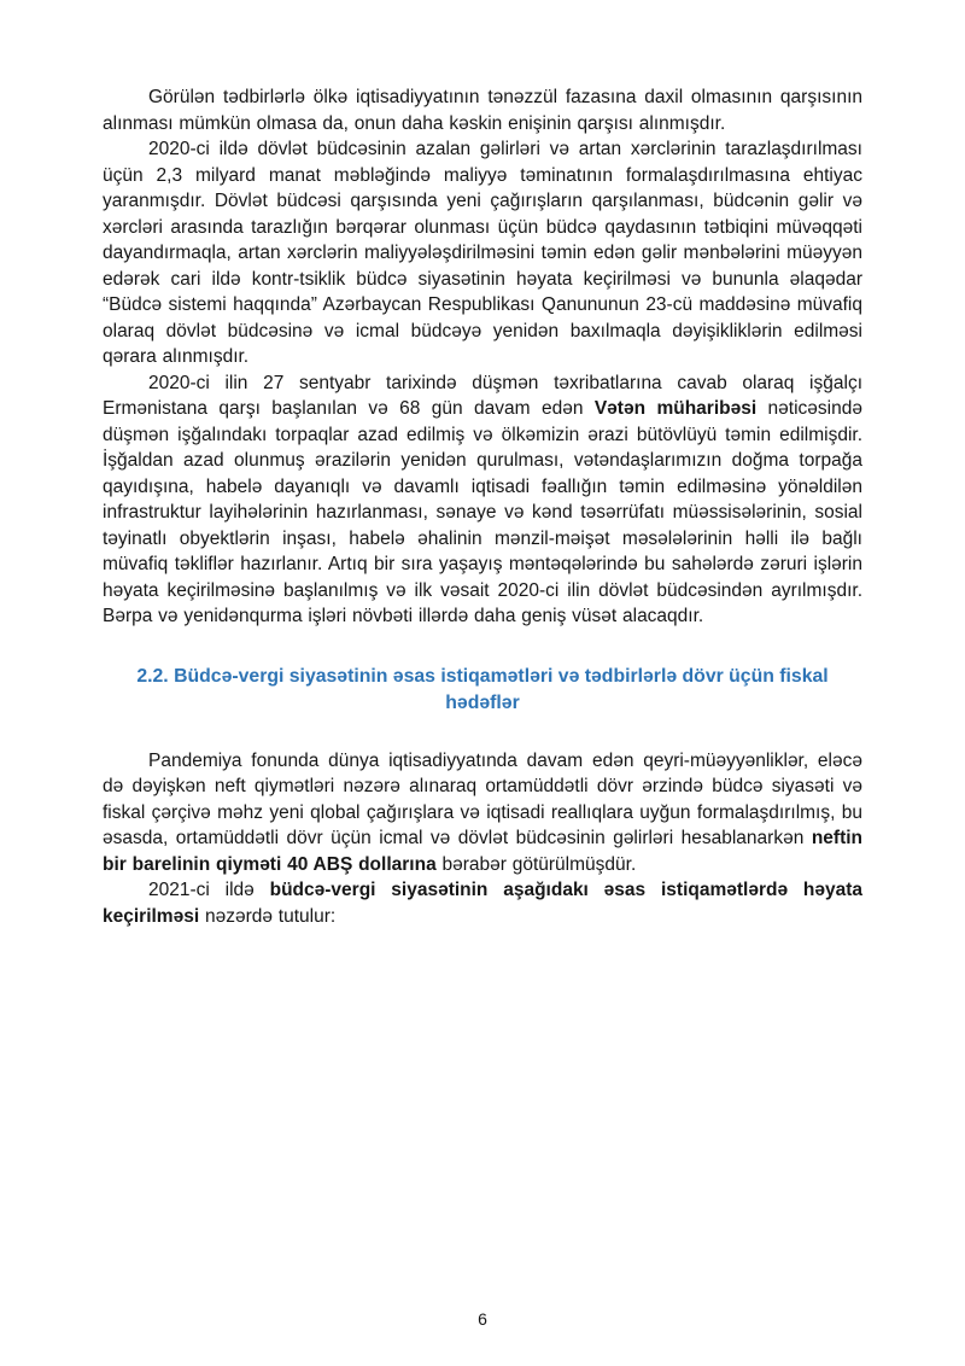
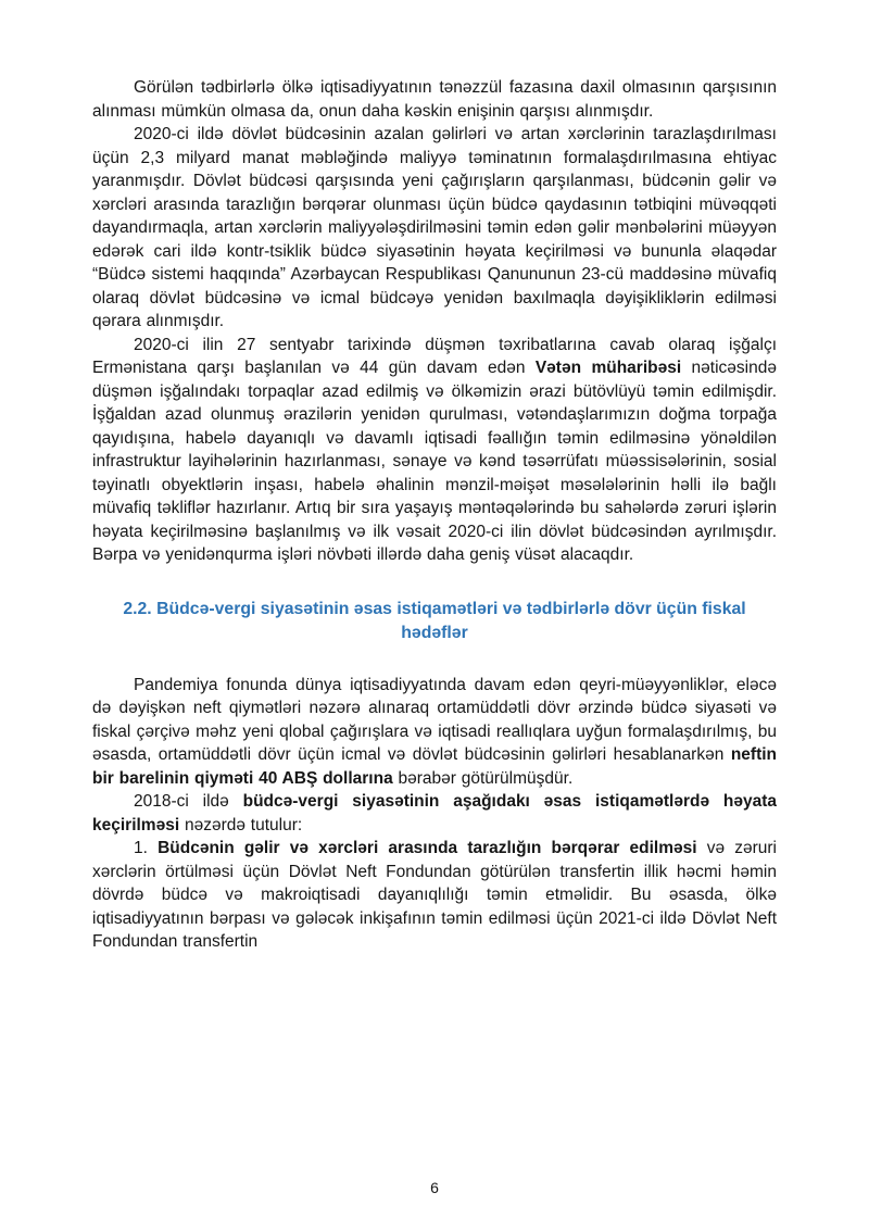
  Görülən tədbirlərlə ölkə iqtisadiyyatının tənəzzül fazasına daxil olmasının qarşısının alınması mümkün olmasa da, onun daha kəskin enişinin qarşısı alınmışdır.
  2020-ci ildə dövlət büdcəsinin azalan gəlirləri və artan xərclərinin tarazlaşdırılması üçün 2,3 milyard manat məbləğində maliyyə təminatının formalaşdırılmasına ehtiyac yaranmışdır. Dövlət büdcəsi qarşısında yeni çağırışların qarşılanması, büdcənin gəlir və xərcləri arasında tarazlığın bərqərar olunması üçün büdcə qaydasının tətbiqini müvəqqəti dayandırmaqla, artan xərclərin maliyyələşdirilməsini təmin edən gəlir mənbələrini müəyyən edərək cari ildə kontr-tsiklik büdcə siyasətinin həyata keçirilməsi və bununla əlaqədar “Büdcə sistemi haqqında” Azərbaycan Respublikası Qanununun 23-cü maddəsinə müvafiq olaraq dövlət büdcəsinə və icmal büdcəyə yenidən baxılmaqla dəyişikliklərin edilməsi qərara alınmışdır.
- 2020-ci ilin 27 sentyabr tarixində düşmən təxribatlarına cavab olaraq işğalçı Ermənistana qarşı başlanılan və 68 gün davam edən Vətən müharibəsi nəticəsində düşmən işğalındakı torpaqlar azad edilmiş və ölkəmizin ərazi bütövlüyü təmin edilmişdir. İşğaldan azad olunmuş ərazilərin yenidən qurulması, vətəndaşlarımızın doğma torpağa qayıdışına, habelə dayanıqlı və davamlı iqtisadi fəallığın təmin edilməsinə yönəldilən infrastruktur layihələrinin hazırlanması, sənaye və kənd təsərrüfatı müəssisələrinin, sosial təyinatlı obyektlərin inşası, habelə əhalinin mənzil-məişət məsələlərinin həlli ilə bağlı müvafiq təkliflər hazırlanır. Artıq bir sıra yaşayış məntəqələrində bu sahələrdə zəruri işlərin həyata keçirilməsinə başlanılmış və ilk vəsait 2020-ci ilin dövlət büdcəsindən ayrılmışdır. Bərpa və yenidənqurma işləri növbəti illərdə daha geniş vüsət alacaqdır.
+ 2020-ci ilin 27 sentyabr tarixində düşmən təxribatlarına cavab olaraq işğalçı Ermənistana qarşı başlanılan və 44 gün davam edən Vətən müharibəsi nəticəsində düşmən işğalındakı torpaqlar azad edilmiş və ölkəmizin ərazi bütövlüyü təmin edilmişdir. İşğaldan azad olunmuş ərazilərin yenidən qurulması, vətəndaşlarımızın doğma torpağa qayıdışına, habelə dayanıqlı və davamlı iqtisadi fəallığın təmin edilməsinə yönəldilən infrastruktur layihələrinin hazırlanması, sənaye və kənd təsərrüfatı müəssisələrinin, sosial təyinatlı obyektlərin inşası, habelə əhalinin mənzil-məişət məsələlərinin həlli ilə bağlı müvafiq təkliflər hazırlanır. Artıq bir sıra yaşayış məntəqələrində bu sahələrdə zəruri işlərin həyata keçirilməsinə başlanılmış və ilk vəsait 2020-ci ilin dövlət büdcəsindən ayrılmışdır. Bərpa və yenidənqurma işləri növbəti illərdə daha geniş vüsət alacaqdır.
  2.2. Büdcə-vergi siyasətinin əsas istiqamətləri və tədbirlərlə dövr üçün fiskal hədəflər
  Pandemiya fonunda dünya iqtisadiyyatında davam edən qeyri-müəyyənliklər, eləcə də dəyişkən neft qiymətləri nəzərə alınaraq ortamüddətli dövr ərzində büdcə siyasəti və fiskal çərçivə məhz yeni qlobal çağırışlara və iqtisadi reallıqlara uyğun formalaşdırılmış, bu əsasda, ortamüddətli dövr üçün icmal və dövlət büdcəsinin gəlirləri hesablanarkən neftin bir barelinin qiyməti 40 ABŞ dollarına bərabər götürülmüşdür.
- 2021-ci ildə büdcə-vergi siyasətinin aşağıdakı əsas istiqamətlərdə həyata keçirilməsi nəzərdə tutulur:
+ 2018-ci ildə büdcə-vergi siyasətinin aşağıdakı əsas istiqamətlərdə həyata keçirilməsi nəzərdə tutulur:
+ 1. Büdcənin gəlir və xərcləri arasında tarazlığın bərqərar edilməsi və zəruri xərclərin örtülməsi üçün Dövlət Neft Fondundan götürülən transfertin illik həcmi həmin dövrdə büdcə və makroiqtisadi dayanıqlılığı təmin etməlidir. Bu əsasda, ölkə iqtisadiyyatının bərpası və gələcək inkişafının təmin edilməsi üçün 2021-ci ildə Dövlət Neft Fondundan transfertin
  6
